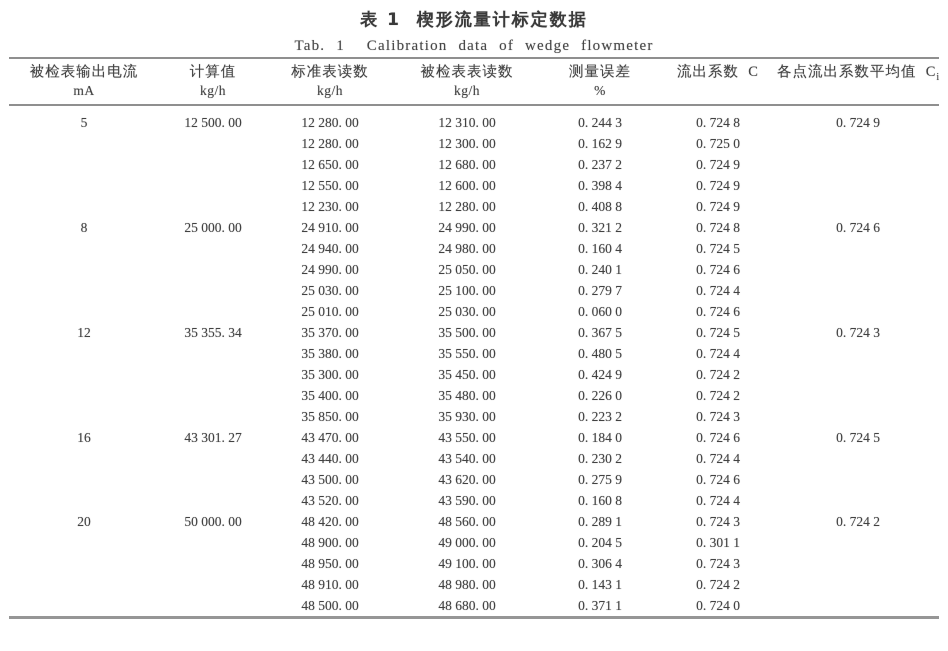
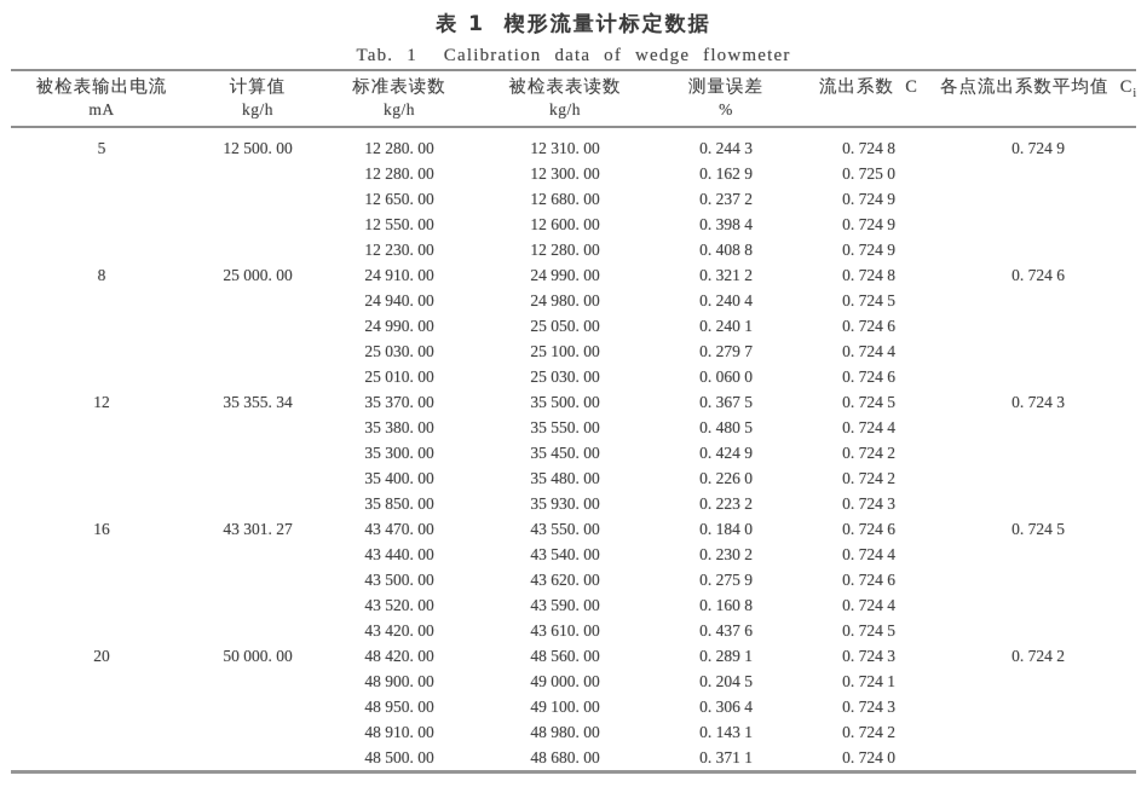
  表 1 楔形流量计标定数据
  Tab. 1 Calibration data of wedge flowmeter
  被检表输出电流mA	计算值kg/h	标准表读数kg/h	被检表表读数kg/h	测量误差%	流出系数 C	各点流出系数平均值 Ci
  5	12 500. 00	12 280. 00	12 310. 00	0. 244 3	0. 724 8	0. 724 9
  		12 280. 00	12 300. 00	0. 162 9	0. 725 0
  		12 650. 00	12 680. 00	0. 237 2	0. 724 9
  		12 550. 00	12 600. 00	0. 398 4	0. 724 9
  		12 230. 00	12 280. 00	0. 408 8	0. 724 9
  8	25 000. 00	24 910. 00	24 990. 00	0. 321 2	0. 724 8	0. 724 6
- 		24 940. 00	24 980. 00	0. 160 4	0. 724 5
+ 		24 940. 00	24 980. 00	0. 240 4	0. 724 5
  		24 990. 00	25 050. 00	0. 240 1	0. 724 6
  		25 030. 00	25 100. 00	0. 279 7	0. 724 4
  		25 010. 00	25 030. 00	0. 060 0	0. 724 6
  12	35 355. 34	35 370. 00	35 500. 00	0. 367 5	0. 724 5	0. 724 3
  		35 380. 00	35 550. 00	0. 480 5	0. 724 4
  		35 300. 00	35 450. 00	0. 424 9	0. 724 2
  		35 400. 00	35 480. 00	0. 226 0	0. 724 2
  		35 850. 00	35 930. 00	0. 223 2	0. 724 3
  16	43 301. 27	43 470. 00	43 550. 00	0. 184 0	0. 724 6	0. 724 5
  		43 440. 00	43 540. 00	0. 230 2	0. 724 4
  		43 500. 00	43 620. 00	0. 275 9	0. 724 6
  		43 520. 00	43 590. 00	0. 160 8	0. 724 4
+ 		43 420. 00	43 610. 00	0. 437 6	0. 724 5
  20	50 000. 00	48 420. 00	48 560. 00	0. 289 1	0. 724 3	0. 724 2
- 		48 900. 00	49 000. 00	0. 204 5	0. 301 1
+ 		48 900. 00	49 000. 00	0. 204 5	0. 724 1
  		48 950. 00	49 100. 00	0. 306 4	0. 724 3
  		48 910. 00	48 980. 00	0. 143 1	0. 724 2
  		48 500. 00	48 680. 00	0. 371 1	0. 724 0
